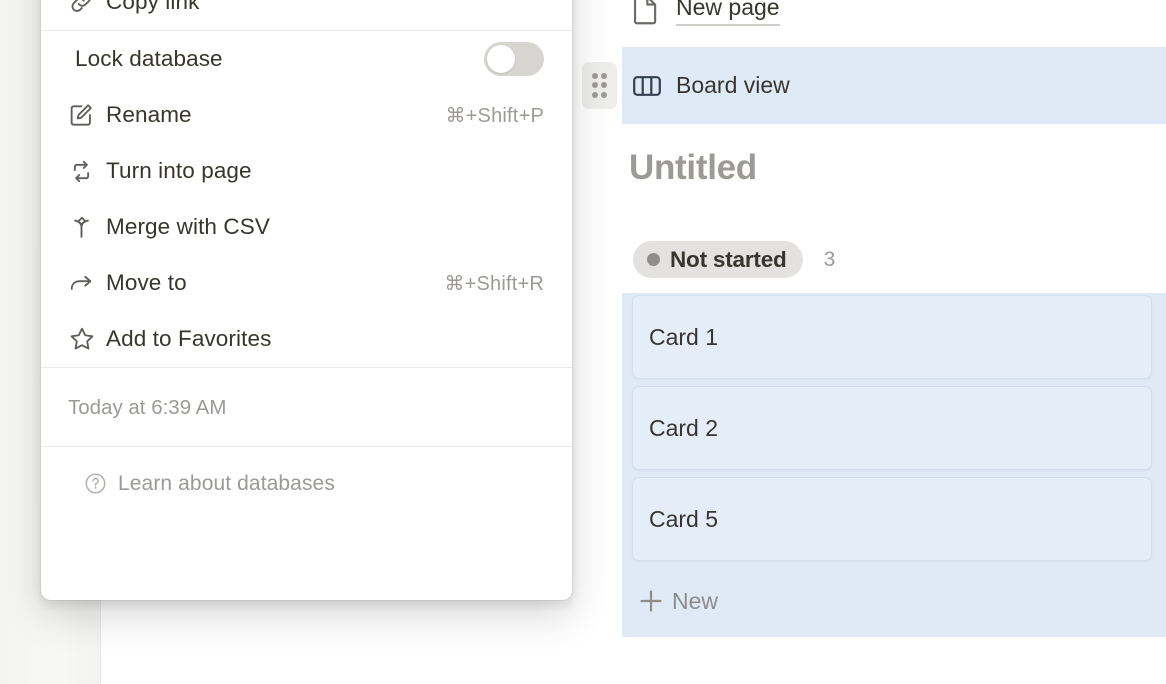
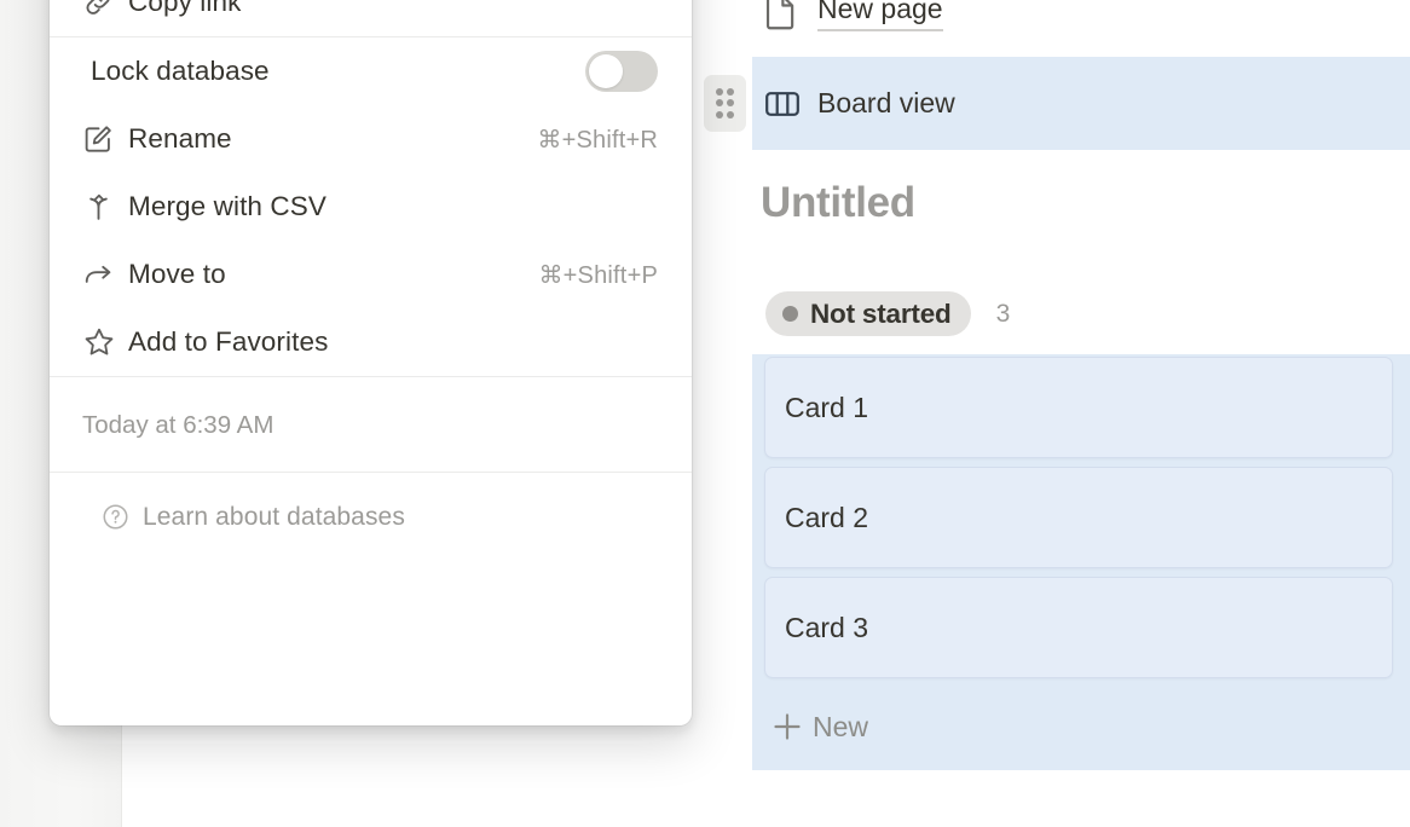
  New page
  Board view
  Untitled
  Not started
  3
  Card 1
  Card 2
- Card 5
+ Card 3
  New
  Copy link
  Lock database
  Rename
- ⌘+Shift+P
+ ⌘+Shift+R
- Turn into page
  Merge with CSV
  Move to
- ⌘+Shift+R
+ ⌘+Shift+P
  Add to Favorites
  Today at 6:39 AM
  Learn about databases
